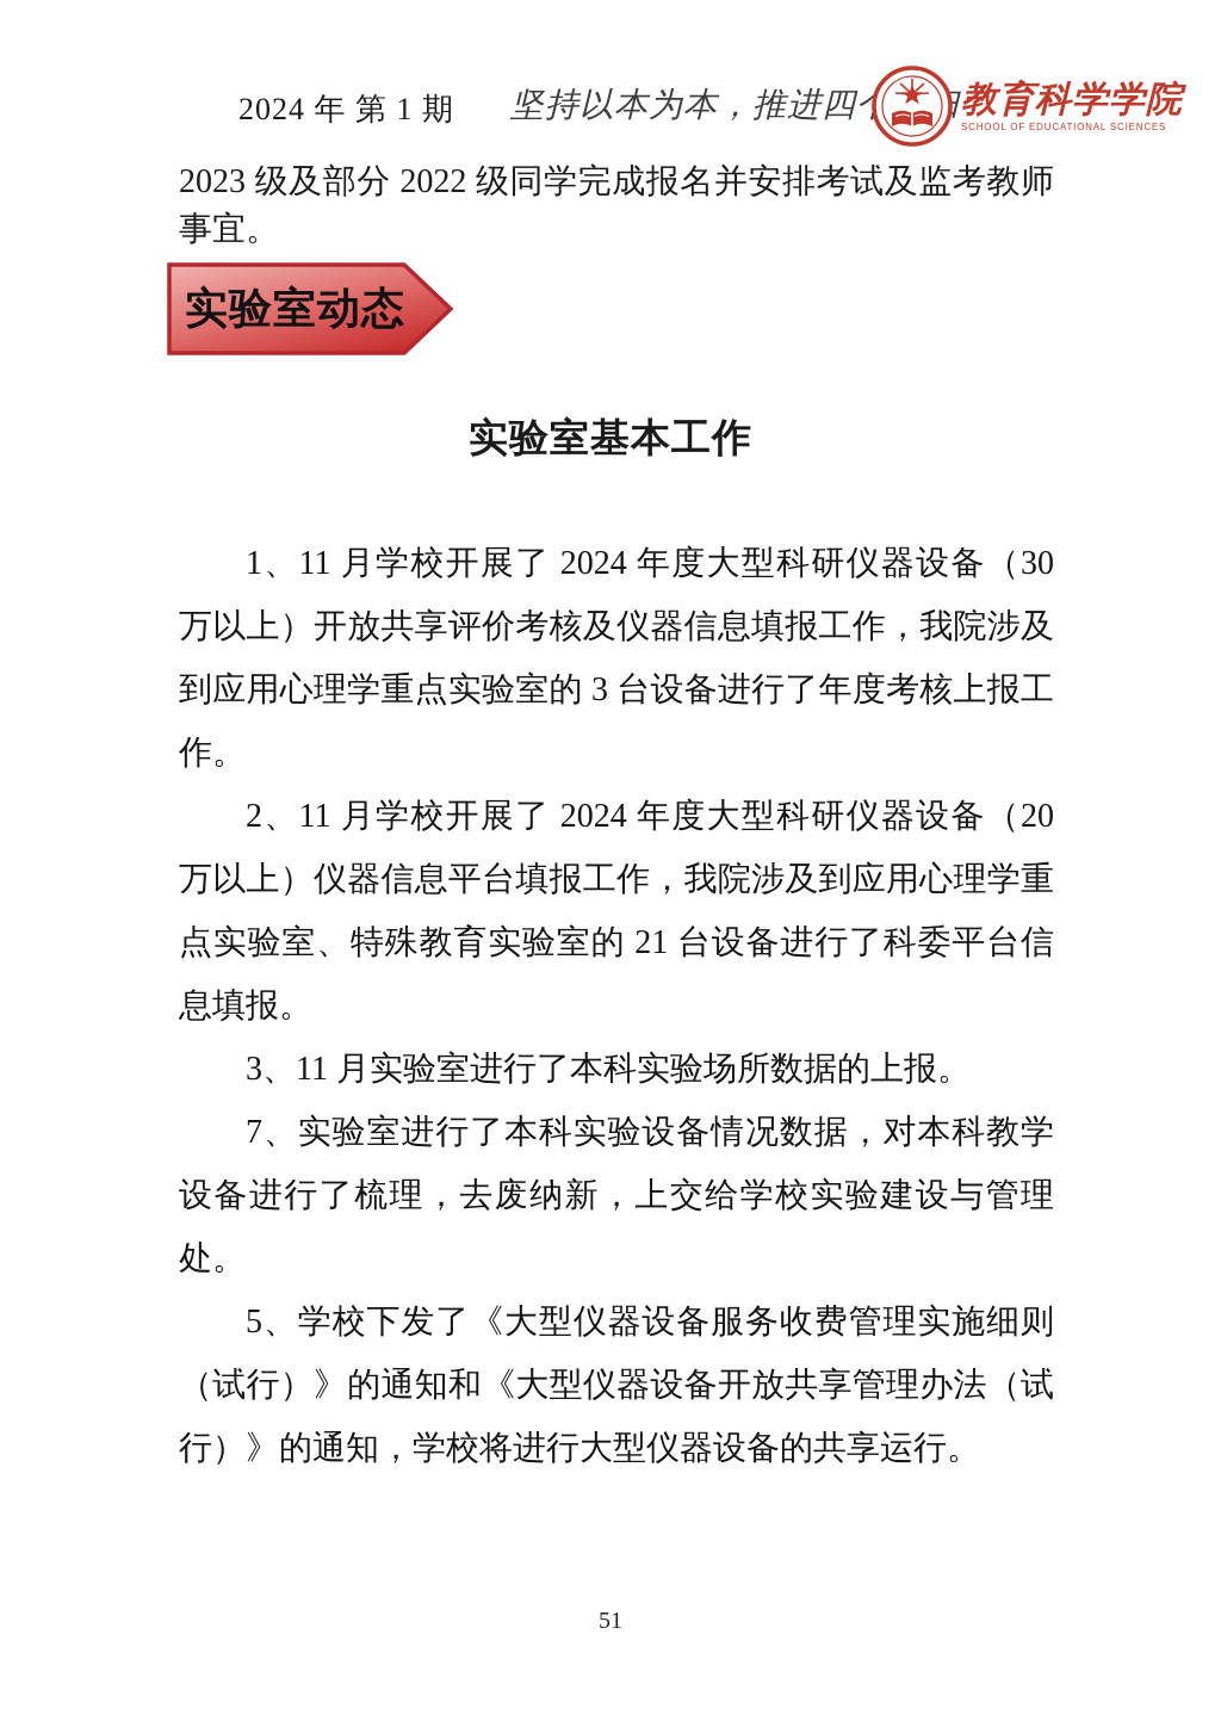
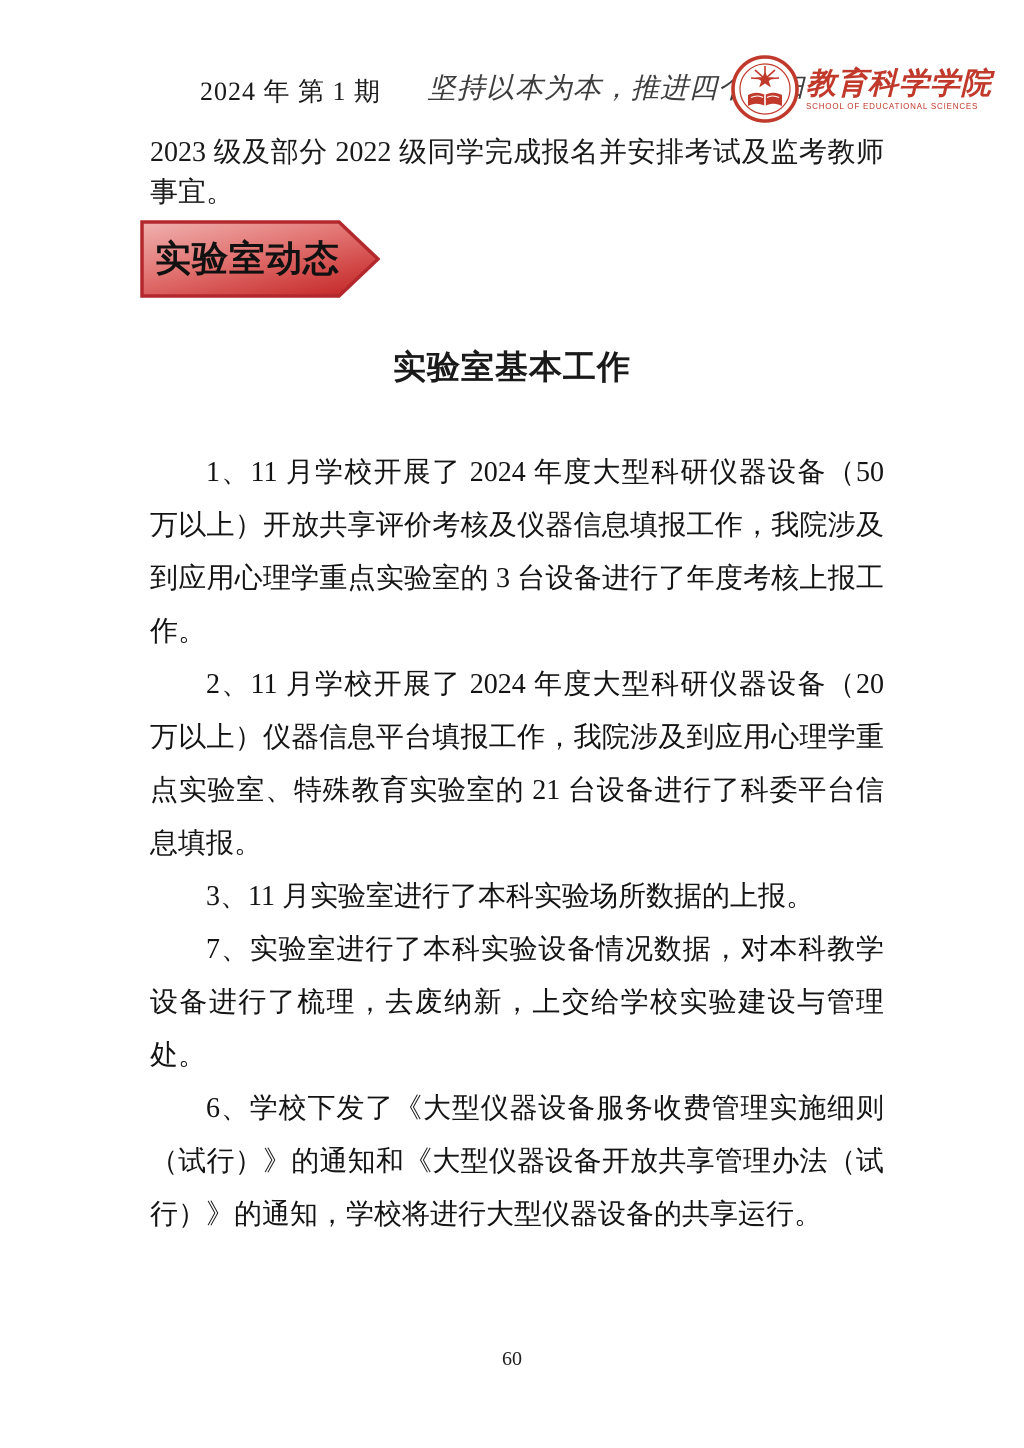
  2024 年 第 1 期
  坚持以本为本，推进四
  教育科学学院
  SCHOOL OF EDUCATIONAL SCIENCES
  2023 级及部分 2022 级同学完成报名并安排考试及监考教师事宜。
  实验室动态
  实验室基本工作
- 1、11 月学校开展了 2024 年度大型科研仪器设备（30 万以上）开放共享评价考核及仪器信息填报工作，我院涉及到应用心理学重点实验室的 3 台设备进行了年度考核上报工作。
+ 1、11 月学校开展了 2024 年度大型科研仪器设备（50 万以上）开放共享评价考核及仪器信息填报工作，我院涉及到应用心理学重点实验室的 3 台设备进行了年度考核上报工作。
  2、11 月学校开展了 2024 年度大型科研仪器设备（20 万以上）仪器信息平台填报工作，我院涉及到应用心理学重点实验室、特殊教育实验室的 21 台设备进行了科委平台信息填报。
  3、11 月实验室进行了本科实验场所数据的上报。
  7、实验室进行了本科实验设备情况数据，对本科教学设备进行了梳理，去废纳新，上交给学校实验建设与管理处。
- 5、学校下发了《大型仪器设备服务收费管理实施细则（试行）》的通知和《大型仪器设备开放共享管理办法（试行）》的通知，学校将进行大型仪器设备的共享运行。
+ 6、学校下发了《大型仪器设备服务收费管理实施细则（试行）》的通知和《大型仪器设备开放共享管理办法（试行）》的通知，学校将进行大型仪器设备的共享运行。
- 51
+ 60
